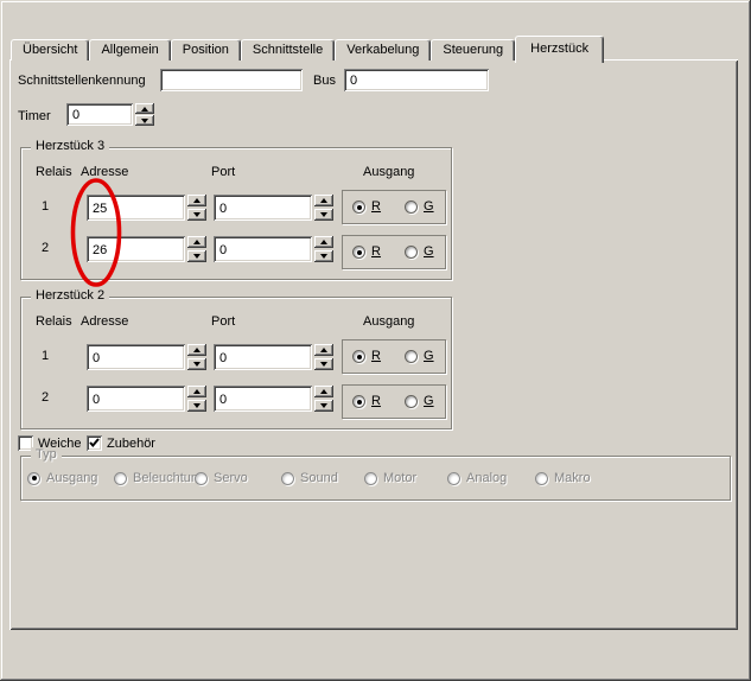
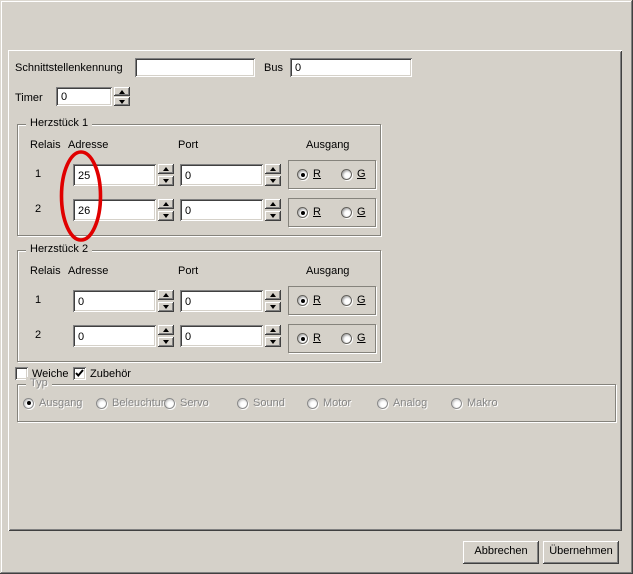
- Übersicht
- Allgemein
- Position
- Schnittstelle
- Verkabelung
- Steuerung
- Herzstück
  Schnittstellenkennung
  Bus
  0
  Timer
  0
- Herzstück 3
+ Herzstück 1
  Relais
  Adresse
  Port
  Ausgang
  1
  25
  0
  R
  G
  2
  26
  0
  R
  G
  Herzstück 2
  Relais
  Adresse
  Port
  Ausgang
  1
  0
  0
  R
  G
  2
  0
  0
  R
  G
  Weiche
  Zubehör
  Typ
  Ausgang
  Beleuchtu
  Servo
  Sound
  Motor
  Analog
  Makro
+ Abbrechen
+ Übernehmen
